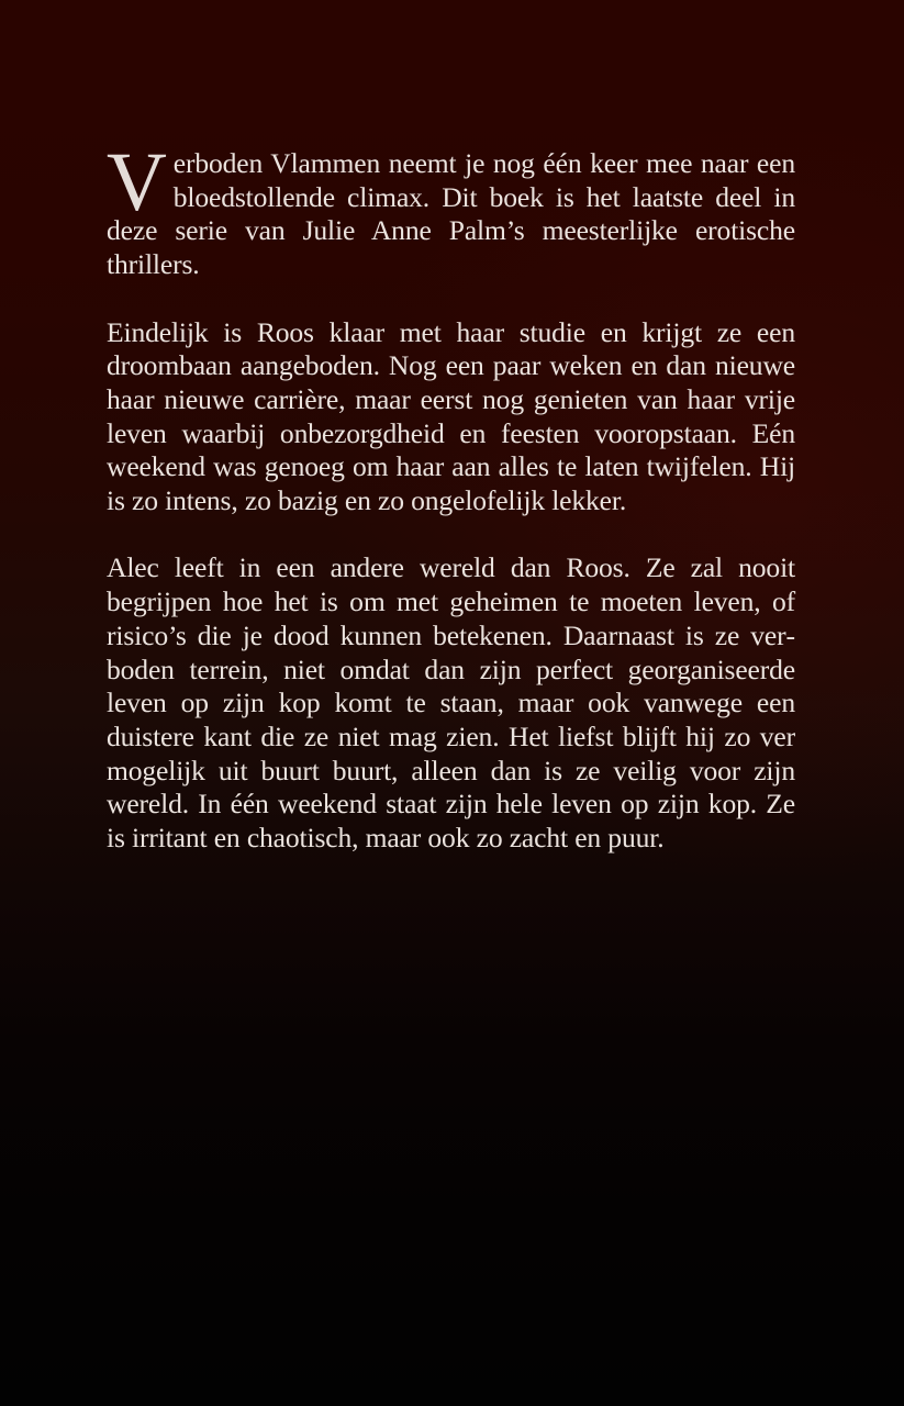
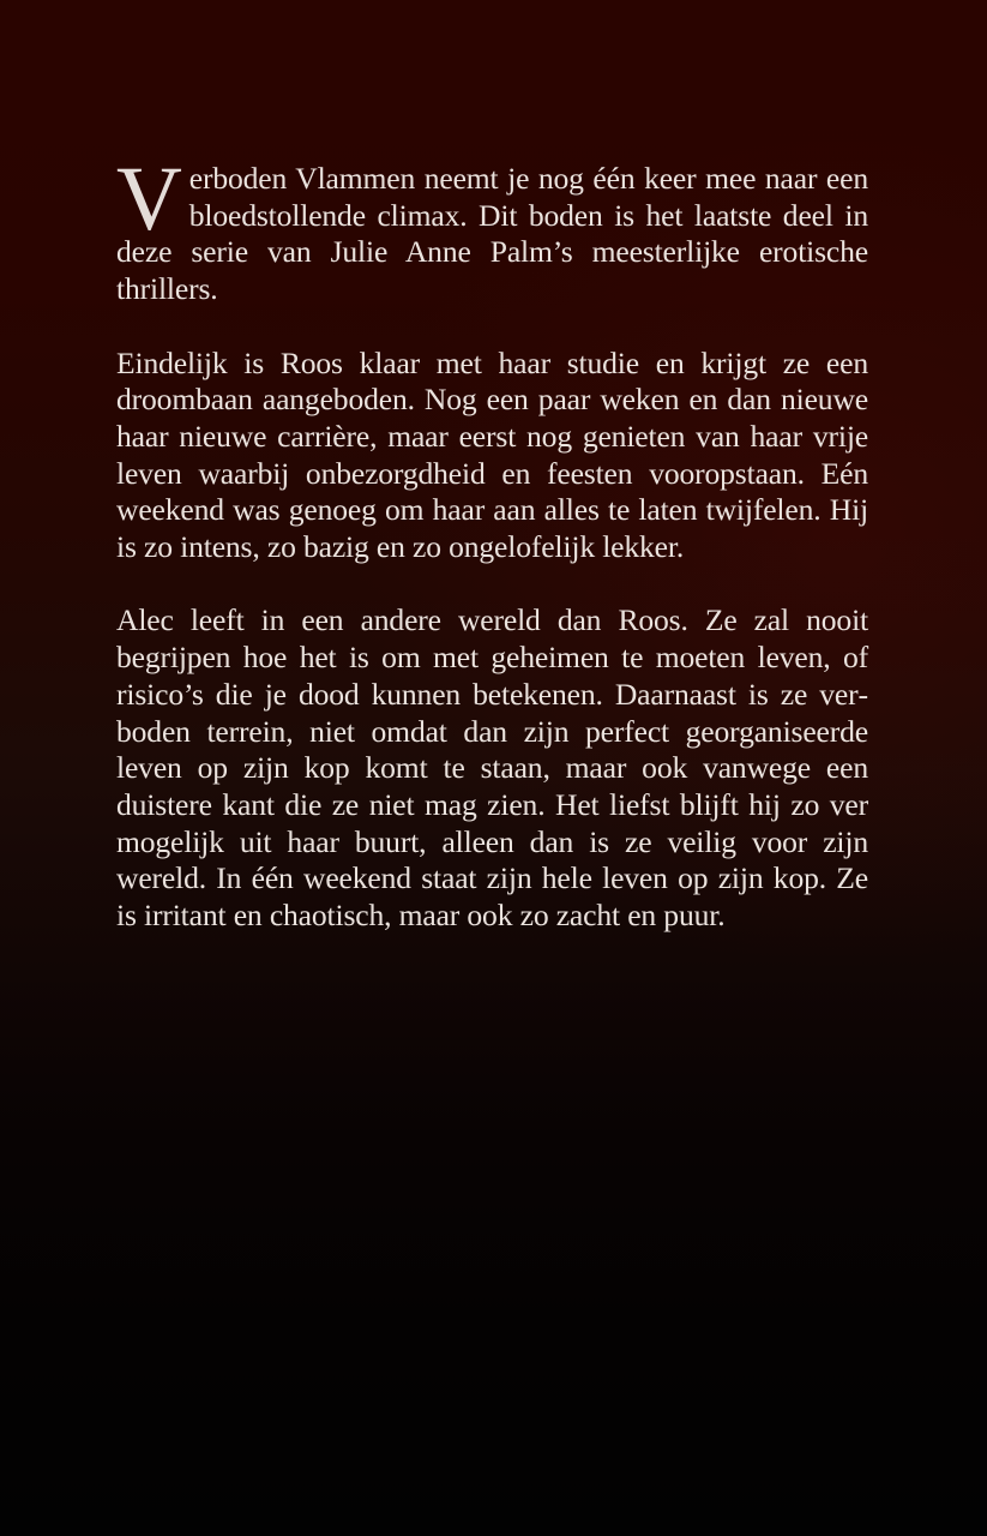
  V
- erboden Vlammen neemt je nog één keer mee naar een bloedstollende climax. Dit boek is het laatste deel in deze serie van Julie Anne Palm’s meesterlijke erotische thrillers.
+ erboden Vlammen neemt je nog één keer mee naar een bloedstollende climax. Dit boden is het laatste deel in deze serie van Julie Anne Palm’s meesterlijke erotische thrillers.
  Eindelijk is Roos klaar met haar studie en krijgt ze een droombaan aangeboden. Nog een paar weken en dan nieuwe haar nieuwe carrière, maar eerst nog genieten van haar vrije leven waarbij onbezorgdheid en feesten vooropstaan. Eén weekend was genoeg om haar aan alles te laten twijfelen. Hij is zo intens, zo bazig en zo ongelofelijk lekker.
- Alec leeft in een andere wereld dan Roos. Ze zal nooit begrijpen hoe het is om met geheimen te moeten leven, of risico’s die je dood kunnen betekenen. Daarnaast is ze ver­boden terrein, niet omdat dan zijn perfect georganiseerde leven op zijn kop komt te staan, maar ook vanwege een duistere kant die ze niet mag zien. Het liefst blijft hij zo ver mogelijk uit buurt buurt, alleen dan is ze veilig voor zijn wereld. In één weekend staat zijn hele leven op zijn kop. Ze is irritant en chaotisch, maar ook zo zacht en puur.
+ Alec leeft in een andere wereld dan Roos. Ze zal nooit begrijpen hoe het is om met geheimen te moeten leven, of risico’s die je dood kunnen betekenen. Daarnaast is ze ver­boden terrein, niet omdat dan zijn perfect georganiseerde leven op zijn kop komt te staan, maar ook vanwege een duistere kant die ze niet mag zien. Het liefst blijft hij zo ver mogelijk uit haar buurt, alleen dan is ze veilig voor zijn wereld. In één weekend staat zijn hele leven op zijn kop. Ze is irritant en chaotisch, maar ook zo zacht en puur.
